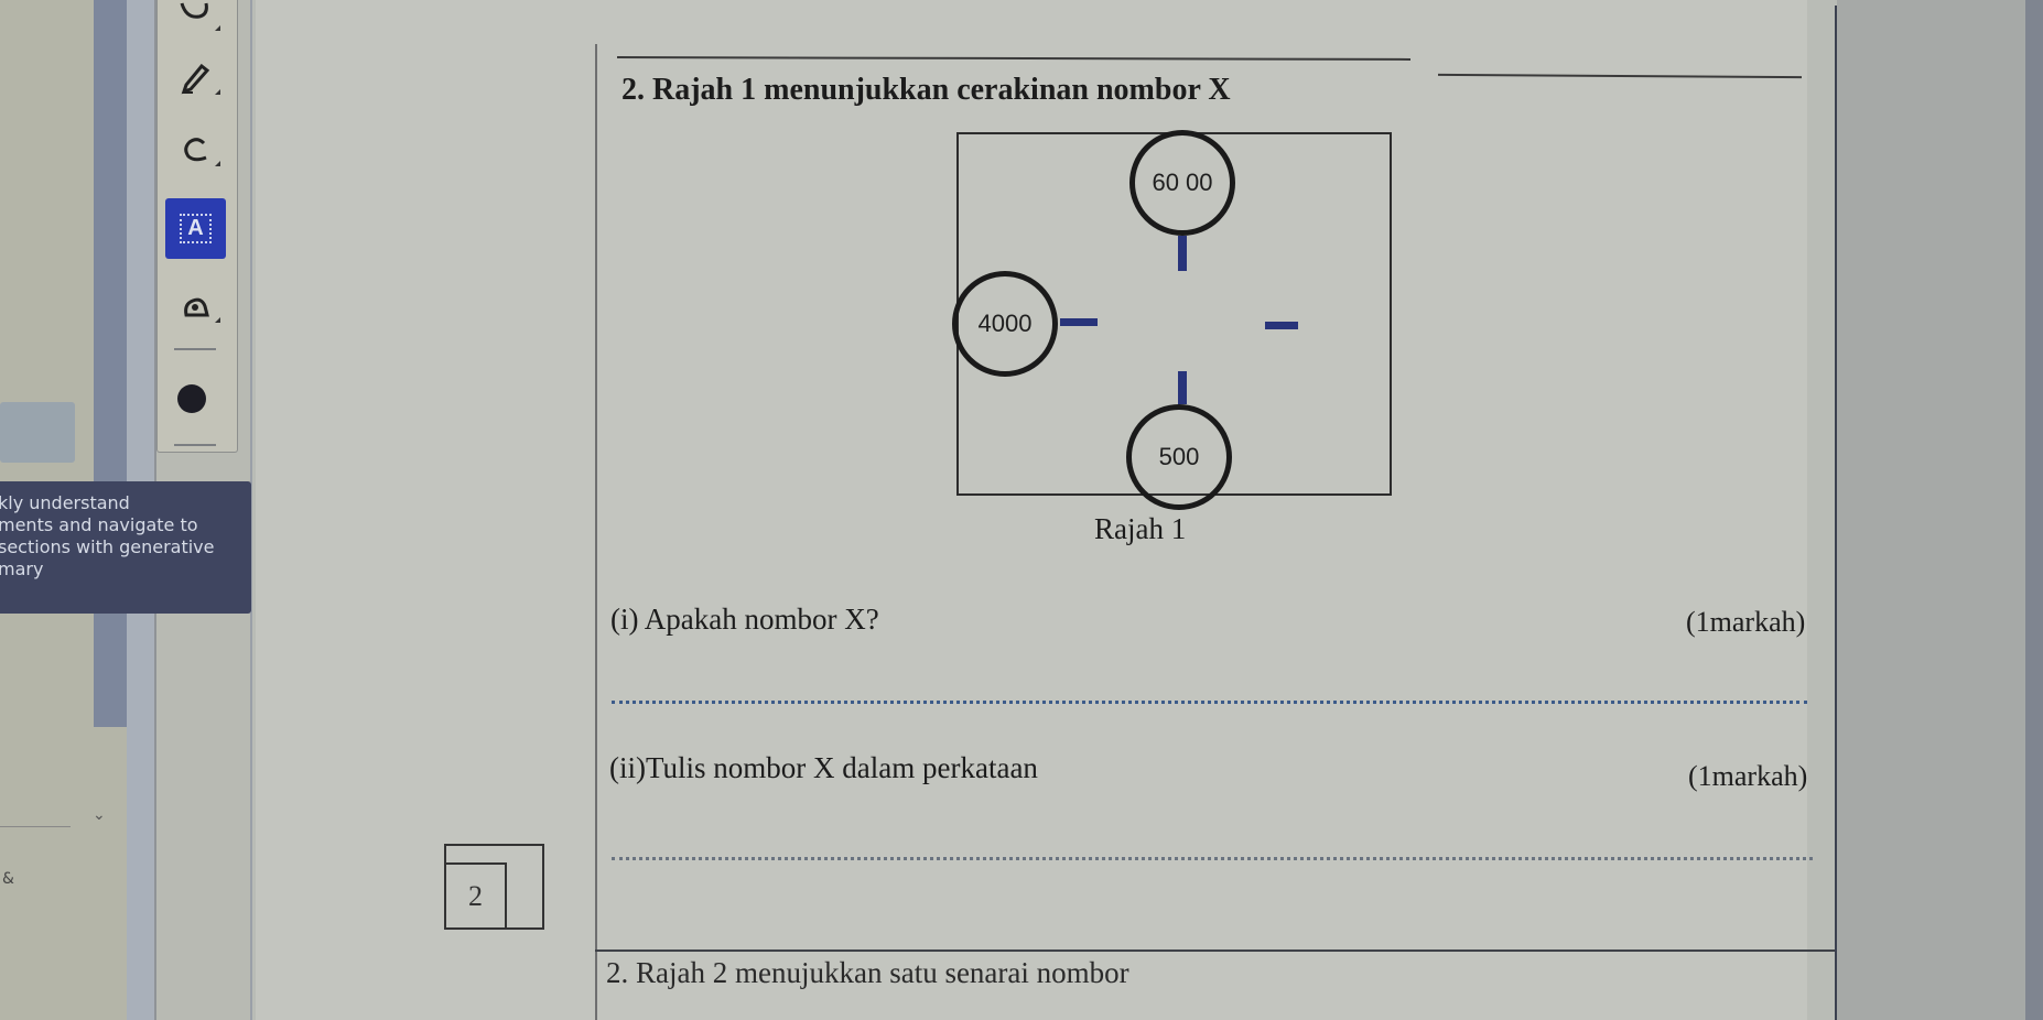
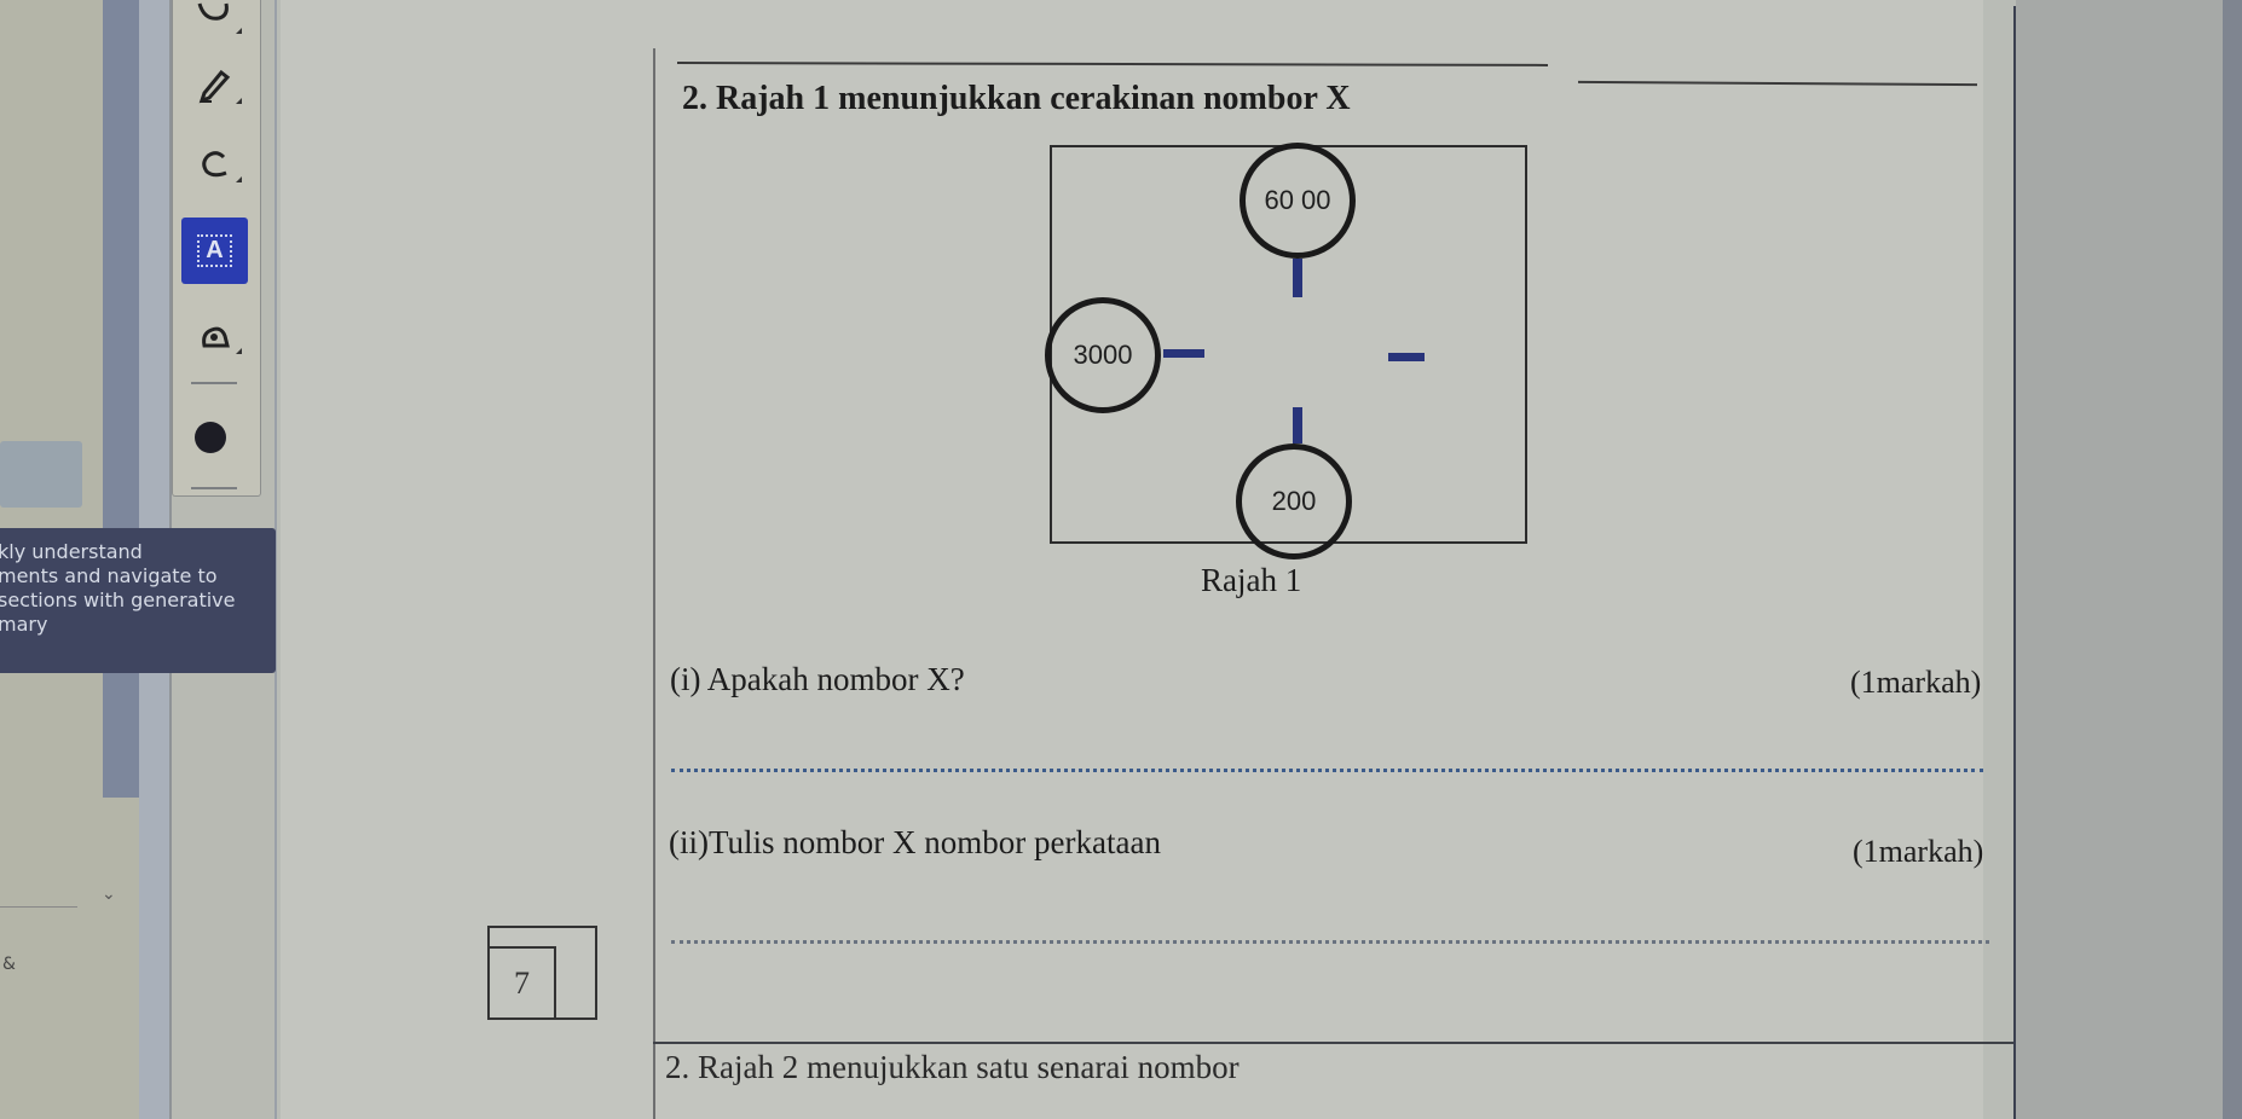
  A
  kly understand
  ments and navigate to
  sections with generative
  mary
  ⌄
  &
  2. Rajah 1 menunjukkan cerakinan nombor X
  60 00
- 4000
+ 3000
- 500
+ 200
  Rajah 1
  (i) Apakah nombor X?
  (1markah)
- (ii)Tulis nombor X dalam perkataan
+ (ii)Tulis nombor X nombor perkataan
  (1markah)
- 2
+ 7
  2. Rajah 2 menujukkan satu senarai nombor
